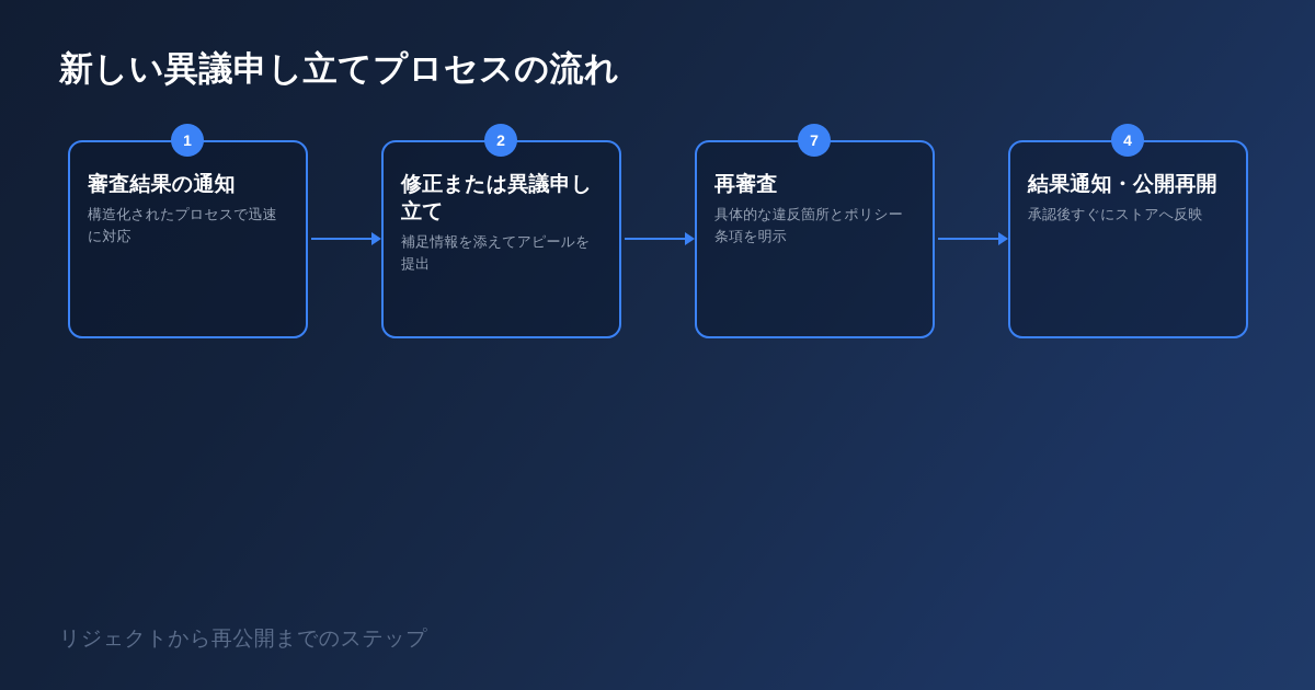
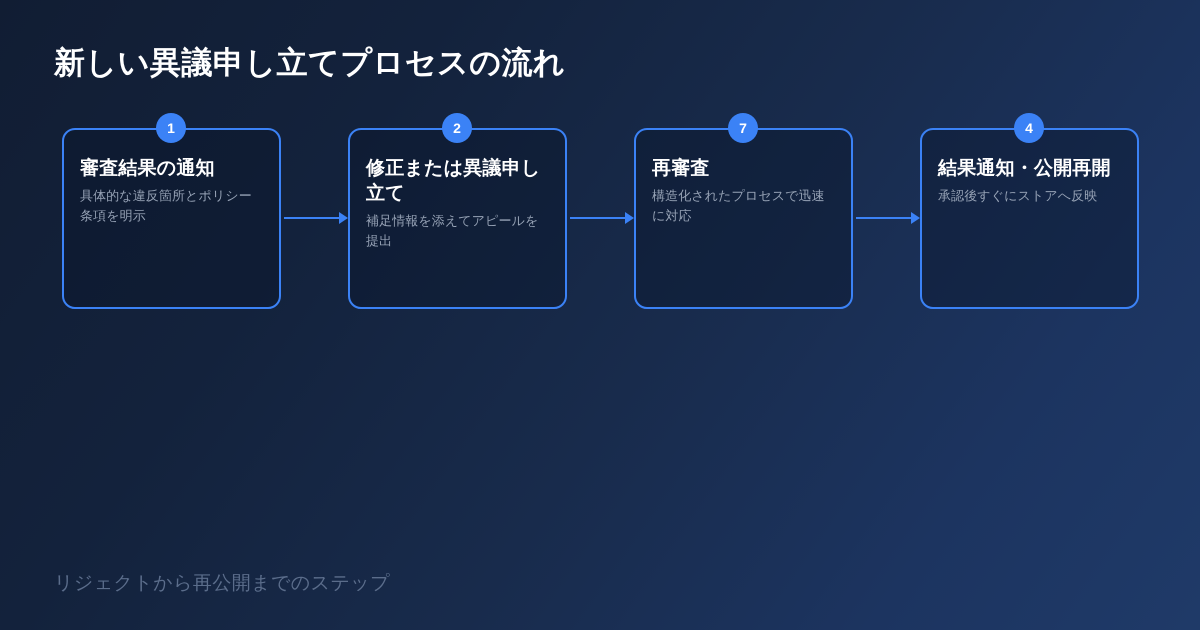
  新しい異議申し立てプロセスの流れ
  審査結果の通知
- 構造化されたプロセスで迅速に対応
+ 具体的な違反箇所とポリシー条項を明示
  1
  修正または異議申し立て
  補足情報を添えてアピールを提出
  2
  再審査
- 具体的な違反箇所とポリシー条項を明示
+ 構造化されたプロセスで迅速に対応
  7
  結果通知・公開再開
  承認後すぐにストアへ反映
  4
  リジェクトから再公開までのステップ
